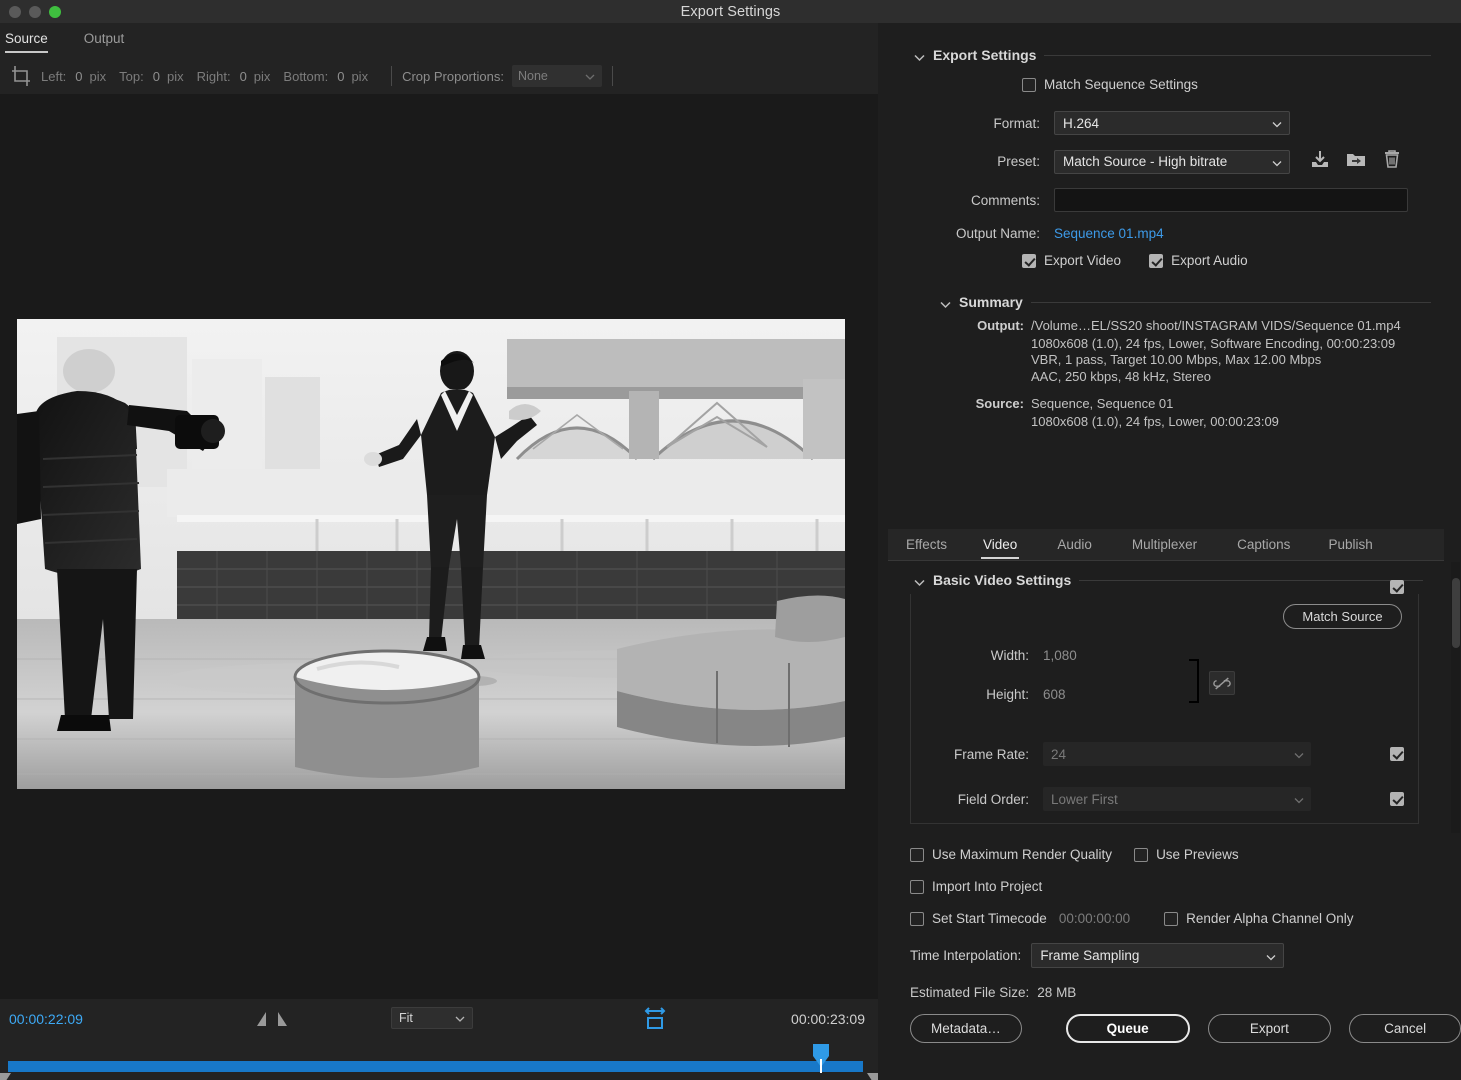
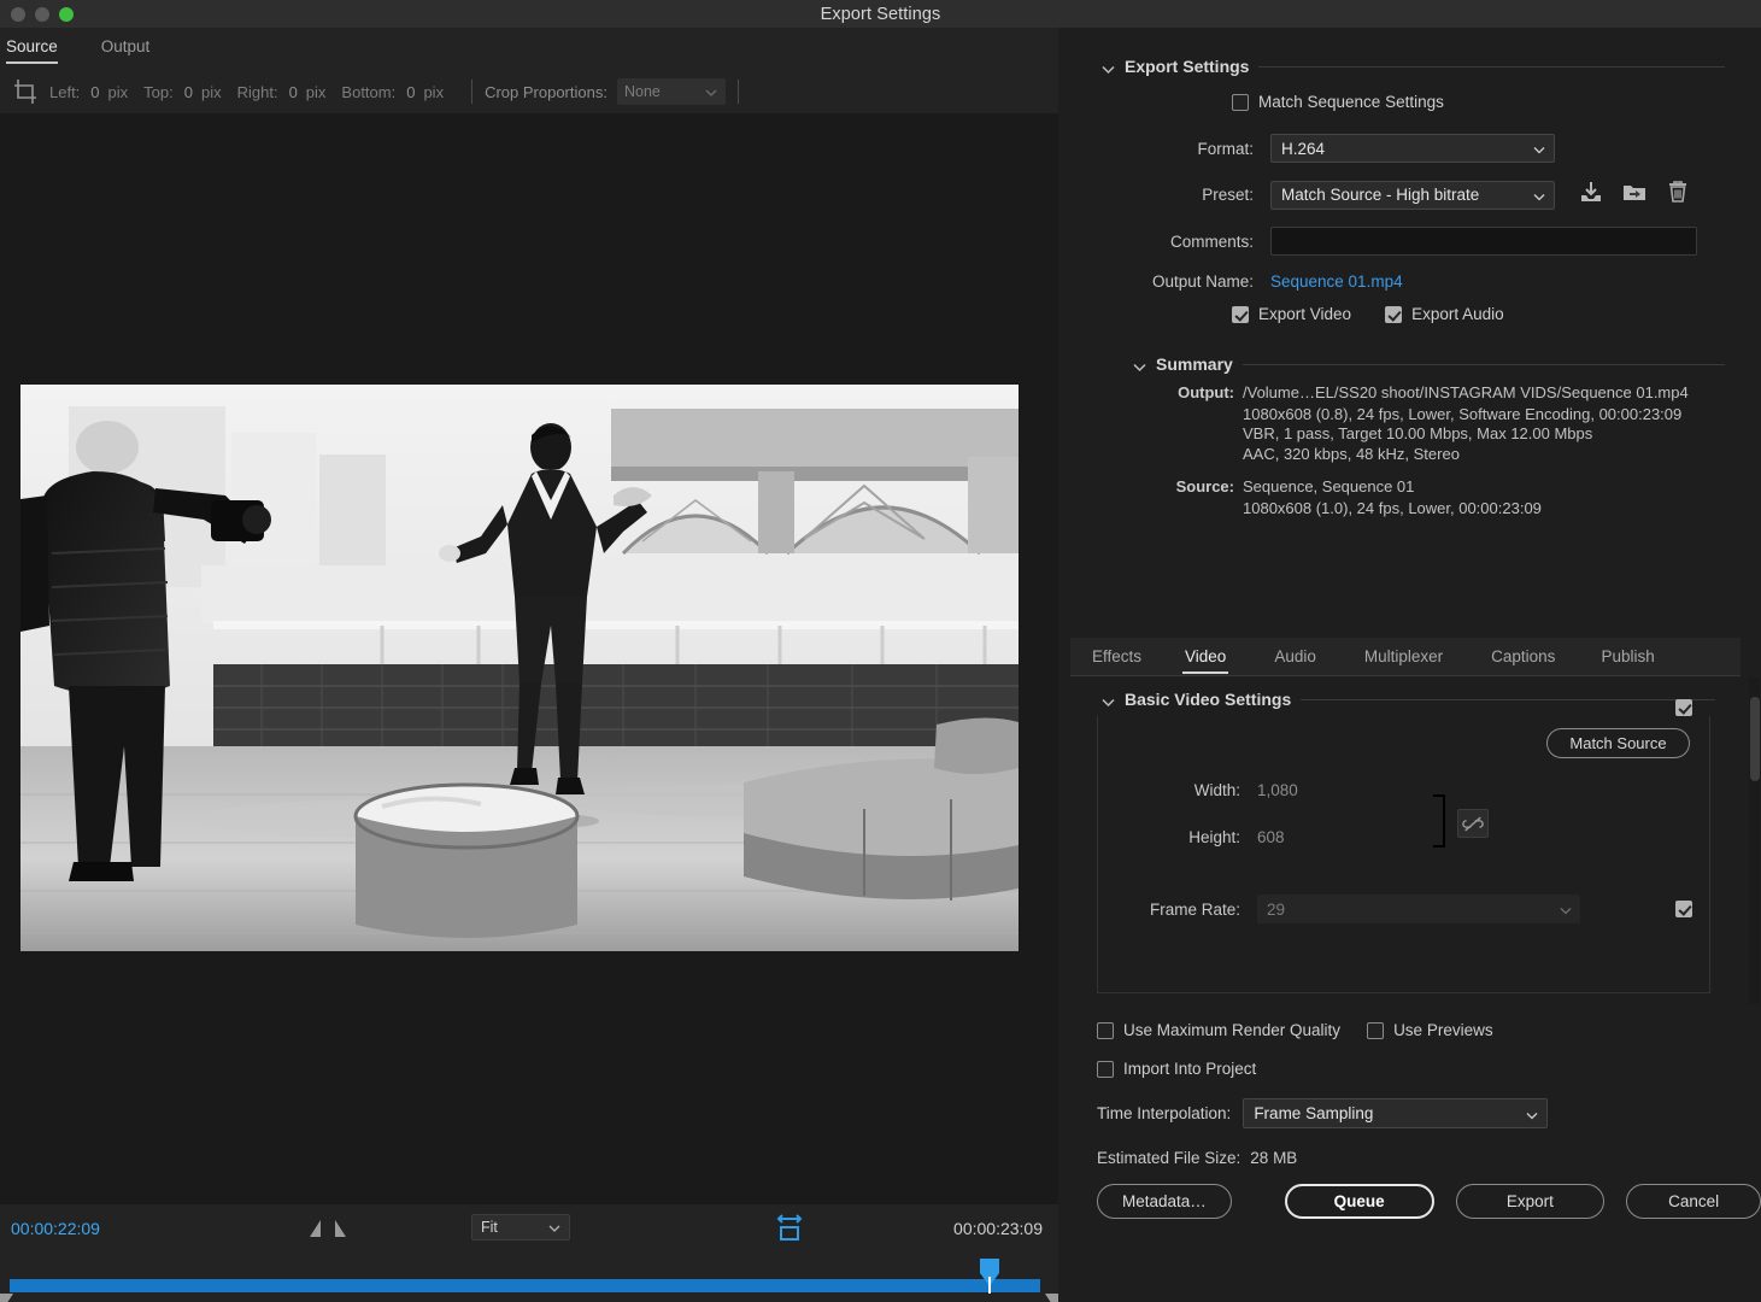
  Export Settings
  Source
  Output
  Left:
  0
  pix
  Top:
  0
  pix
  Right:
  0
  pix
  Bottom:
  0
  pix
  Crop Proportions:
  None
  00:00:22:09
  Fit
  00:00:23:09
  Export Settings
  Match Sequence Settings
  Format:
  H.264
  Preset:
  Match Source - High bitrate
  Comments:
  Output Name:
  Sequence 01.mp4
  Export Video
  Export Audio
  Summary
  Output:
  /Volume…EL/SS20 shoot/INSTAGRAM VIDS/Sequence 01.mp4
- 1080x608 (1.0), 24 fps, Lower, Software Encoding, 00:00:23:09
+ 1080x608 (0.8), 24 fps, Lower, Software Encoding, 00:00:23:09
  VBR, 1 pass, Target 10.00 Mbps, Max 12.00 Mbps
- AAC, 250 kbps, 48 kHz, Stereo
+ AAC, 320 kbps, 48 kHz, Stereo
  Source:
  Sequence, Sequence 01
  1080x608 (1.0), 24 fps, Lower, 00:00:23:09
  Effects
  Video
  Audio
  Multiplexer
  Captions
  Publish
  Basic Video Settings
  Match Source
  Width:
  1,080
  Height:
  608
  Frame Rate:
- 24
+ 29
- Field Order:
- Lower First
  Use Maximum Render Quality
  Use Previews
  Import Into Project
- Set Start Timecode
- 00:00:00:00
- Render Alpha Channel Only
  Time Interpolation:
  Frame Sampling
  Estimated File Size:
  28 MB
  Metadata…
  Queue
  Export
  Cancel
